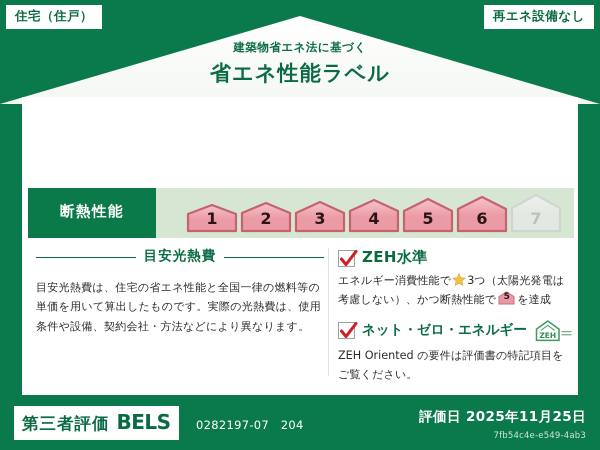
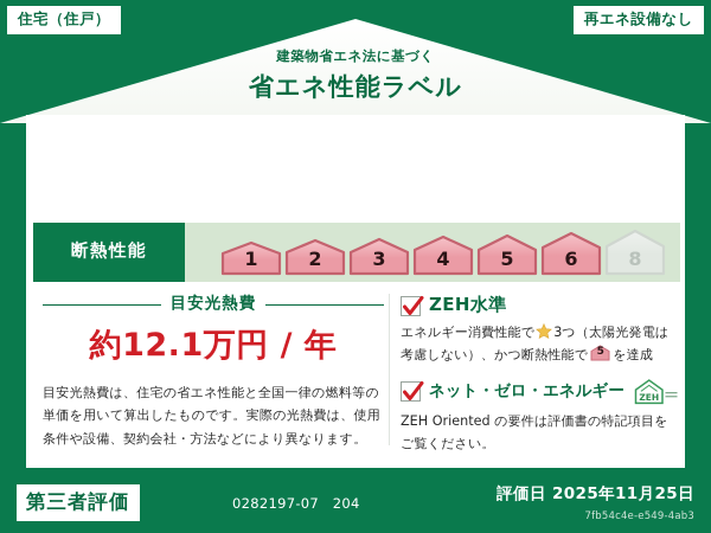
  建築物省エネ法に基づく
  省エネ性能ラベル
  住宅（住戸）
  再エネ設備なし
  断熱性能
  1
  2
  3
  4
  5
  6
- 7
+ 8
  目安光熱費
+ 約12.1万円 / 年
  目安光熱費は、住宅の省エネ性能と全国一律の燃料等の単価を用いて算出したものです。実際の光熱費は、使用条件や設備、契約会社・方法などにより異なります。
  ZEH水準
  エネルギー消費性能で 3つ（太陽光発電は考慮しない）、かつ断熱性能で
  5
  を達成
  ネット・ゼロ・エネルギー
  ZEH
  ZEH Oriented の要件は評価書の特記項目をご覧ください。
  第三者評価
- BELS
  0282197-07 204
  評価日 2025年11月25日
  7fb54c4e-e549-4ab3
